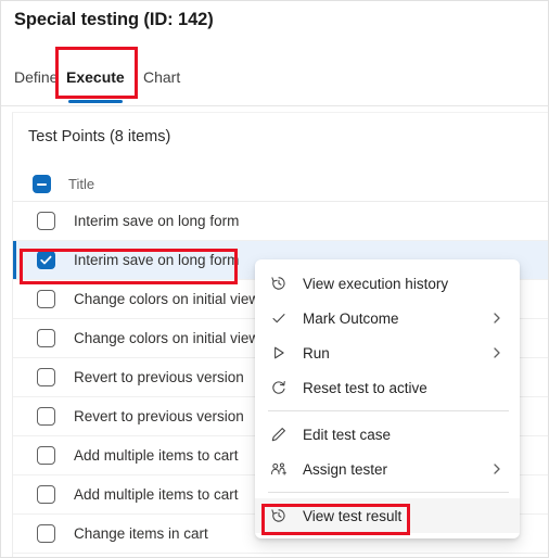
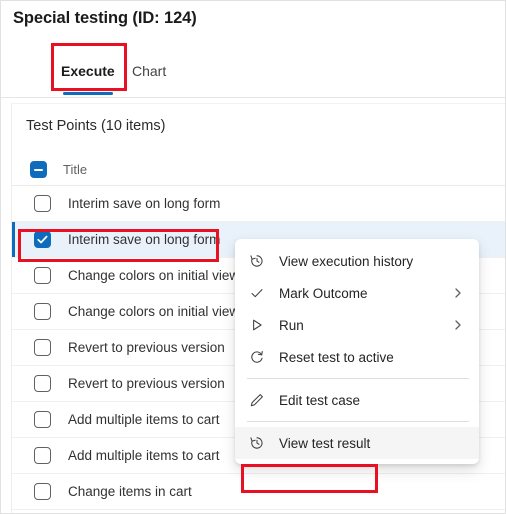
- Special testing (ID: 142)
+ Special testing (ID: 124)
- Define
  Execute
  Chart
- Test Points (8 items)
+ Test Points (10 items)
  Title
  Interim save on long form
  Interim save on long form
  Change colors on initial vie
  Change colors on initial vie
  Revert to previous version
  Revert to previous version
  Add multiple items to cart
  Add multiple items to cart
  Change items in cart
  View execution history
  Mark Outcome
  Run
  Reset test to active
  Edit test case
- Assign tester
  View test result
